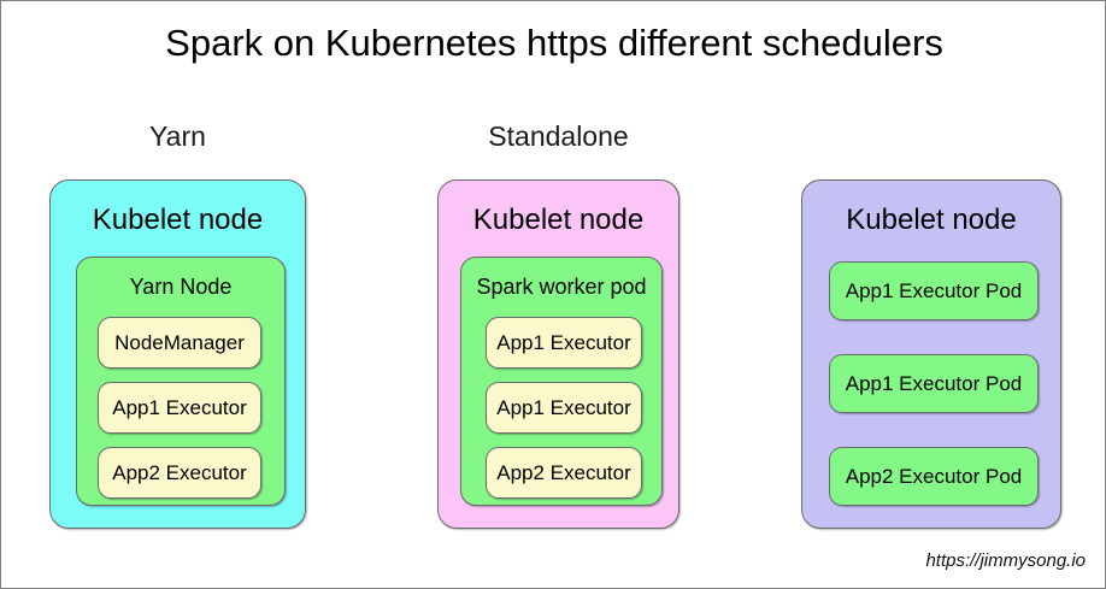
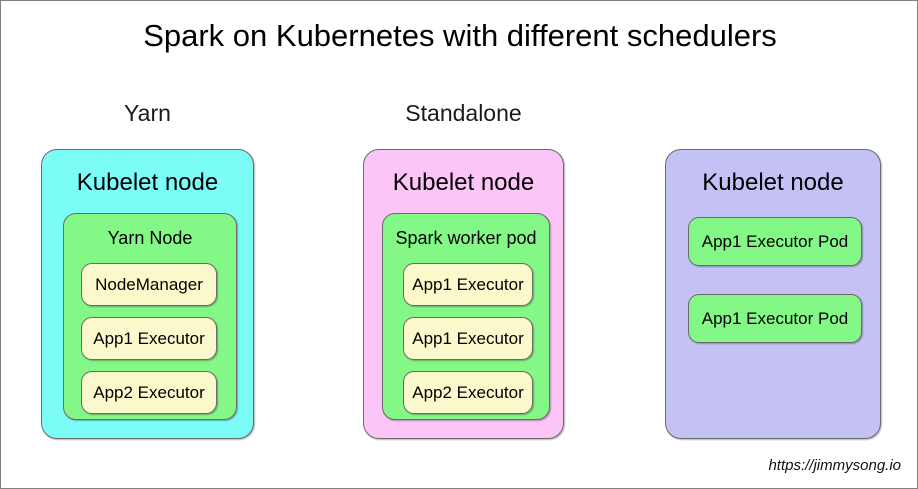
- Spark on Kubernetes https different schedulers
+ Spark on Kubernetes with different schedulers
  Yarn
  Kubelet node
  Yarn Node
  NodeManager
  App1 Executor
  App2 Executor
  Standalone
  Kubelet node
  Spark worker pod
  App1 Executor
  App1 Executor
  App2 Executor
  Kubelet node
  App1 Executor Pod
  App1 Executor Pod
- App2 Executor Pod
  https://jimmysong.io
